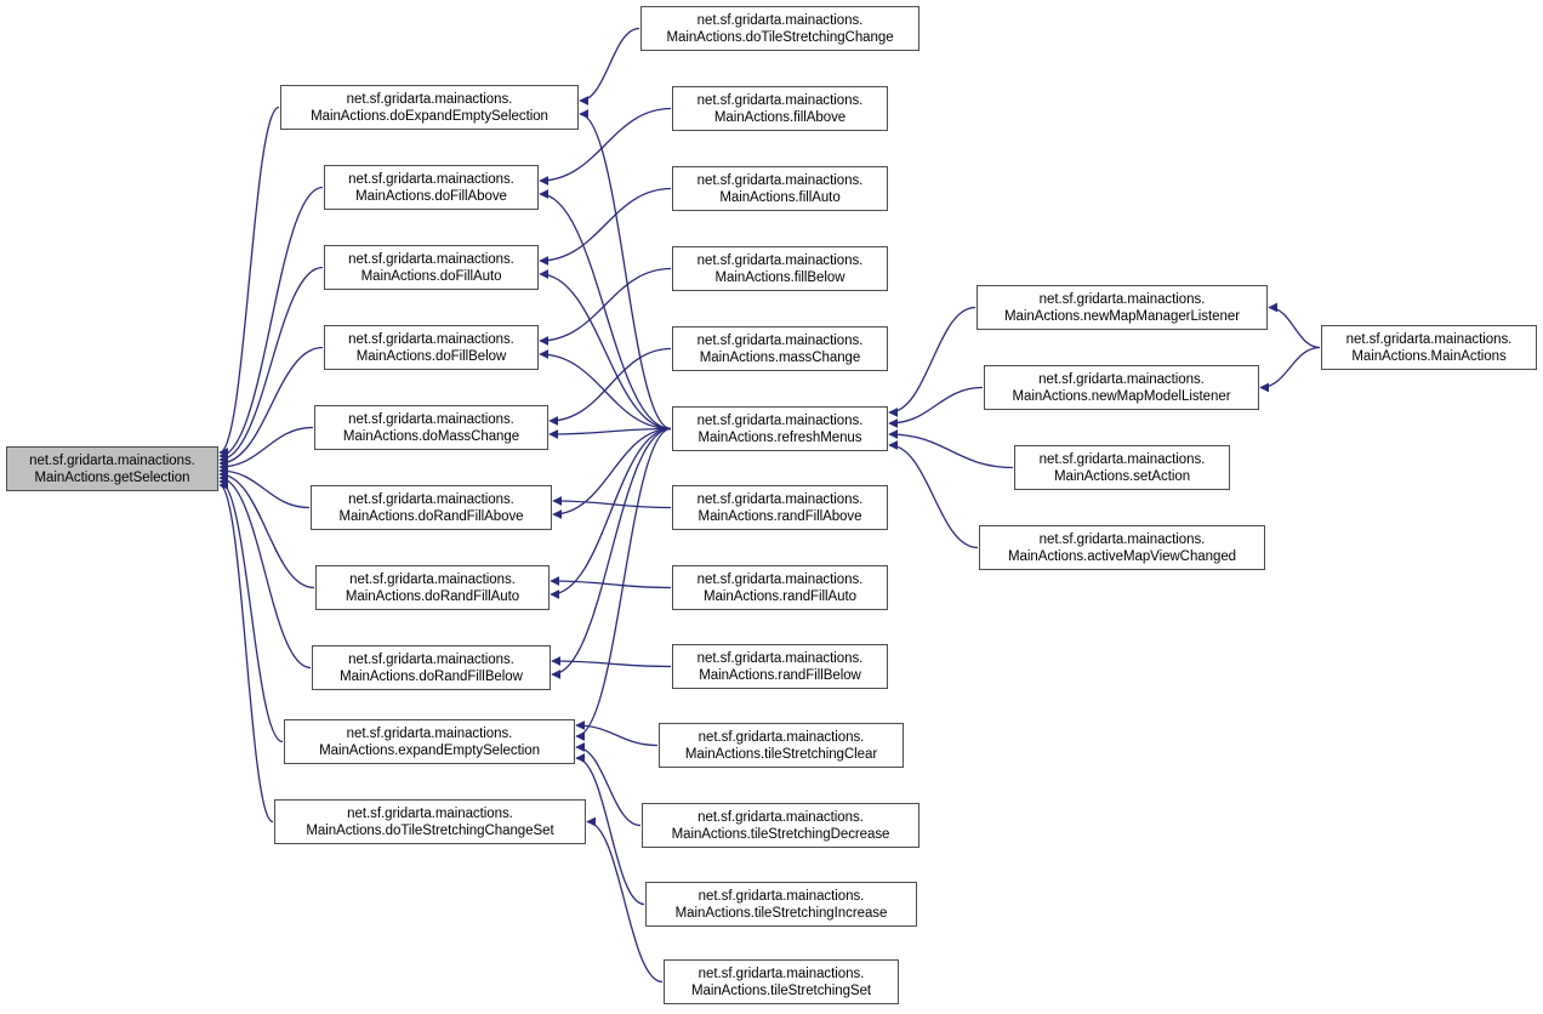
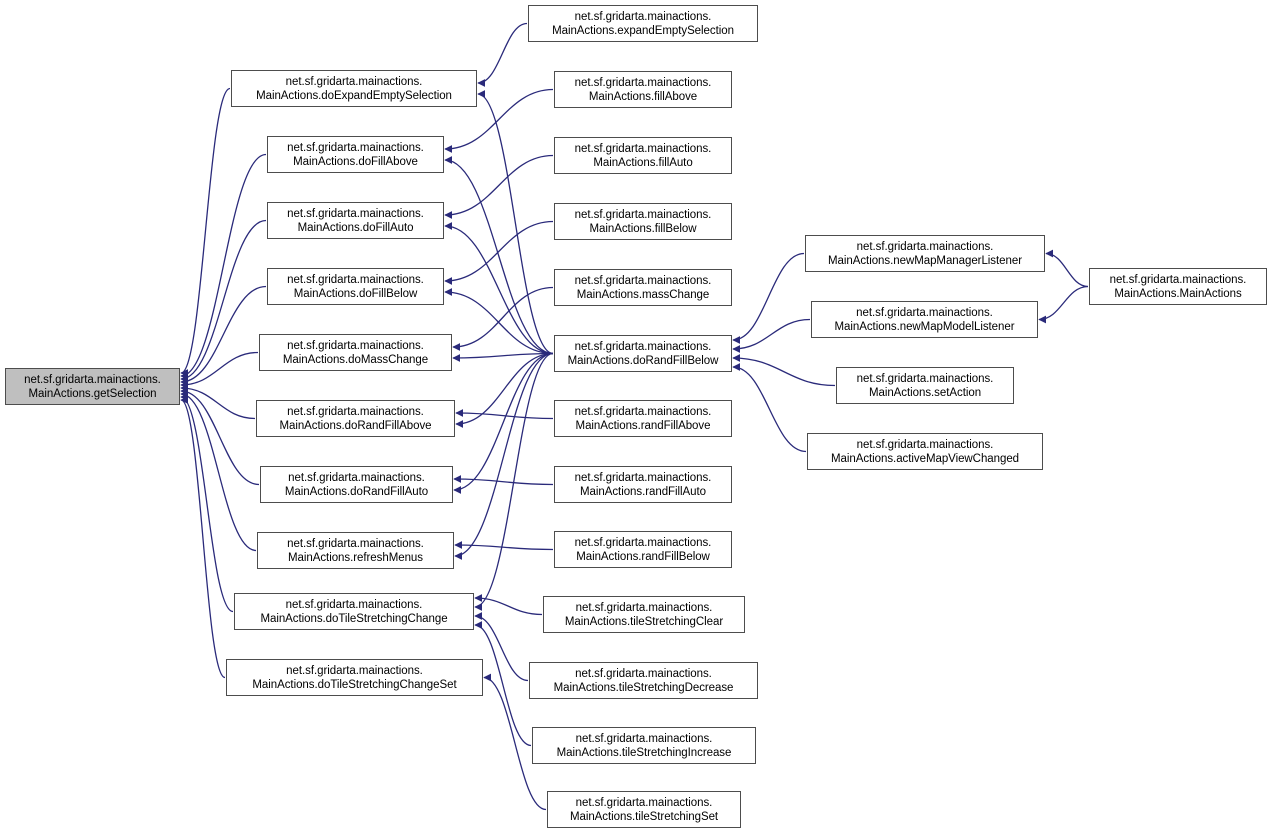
  net.sf.gridarta.mainactions.
  MainActions.getSelection
  net.sf.gridarta.mainactions.
  MainActions.doExpandEmptySelection
  net.sf.gridarta.mainactions.
  MainActions.doFillAbove
  net.sf.gridarta.mainactions.
  MainActions.doFillAuto
  net.sf.gridarta.mainactions.
  MainActions.doFillBelow
  net.sf.gridarta.mainactions.
  MainActions.doMassChange
  net.sf.gridarta.mainactions.
  MainActions.doRandFillAbove
  net.sf.gridarta.mainactions.
  MainActions.doRandFillAuto
  net.sf.gridarta.mainactions.
- MainActions.doRandFillBelow
+ MainActions.refreshMenus
  net.sf.gridarta.mainactions.
- MainActions.expandEmptySelection
+ MainActions.doTileStretchingChange
  net.sf.gridarta.mainactions.
  MainActions.doTileStretchingChangeSet
  net.sf.gridarta.mainactions.
- MainActions.doTileStretchingChange
+ MainActions.expandEmptySelection
  net.sf.gridarta.mainactions.
  MainActions.fillAbove
  net.sf.gridarta.mainactions.
  MainActions.fillAuto
  net.sf.gridarta.mainactions.
  MainActions.fillBelow
  net.sf.gridarta.mainactions.
  MainActions.massChange
  net.sf.gridarta.mainactions.
- MainActions.refreshMenus
+ MainActions.doRandFillBelow
  net.sf.gridarta.mainactions.
  MainActions.randFillAbove
  net.sf.gridarta.mainactions.
  MainActions.randFillAuto
  net.sf.gridarta.mainactions.
  MainActions.randFillBelow
  net.sf.gridarta.mainactions.
  MainActions.tileStretchingClear
  net.sf.gridarta.mainactions.
  MainActions.tileStretchingDecrease
  net.sf.gridarta.mainactions.
  MainActions.tileStretchingIncrease
  net.sf.gridarta.mainactions.
  MainActions.tileStretchingSet
  net.sf.gridarta.mainactions.
  MainActions.newMapManagerListener
  net.sf.gridarta.mainactions.
  MainActions.newMapModelListener
  net.sf.gridarta.mainactions.
  MainActions.setAction
  net.sf.gridarta.mainactions.
  MainActions.activeMapViewChanged
  net.sf.gridarta.mainactions.
  MainActions.MainActions
